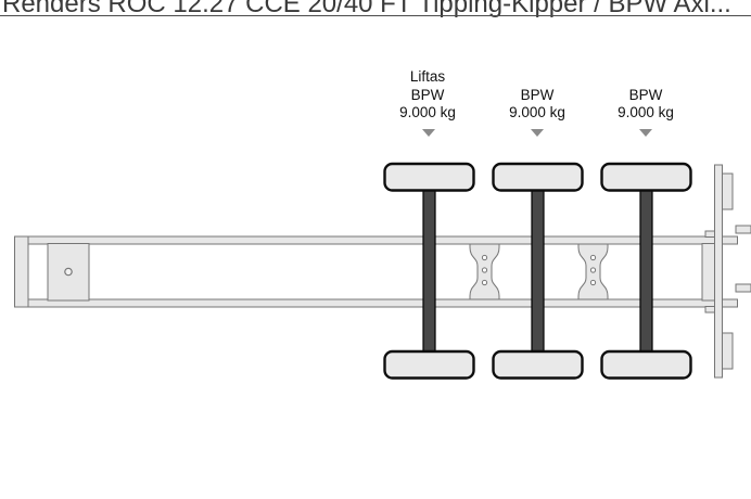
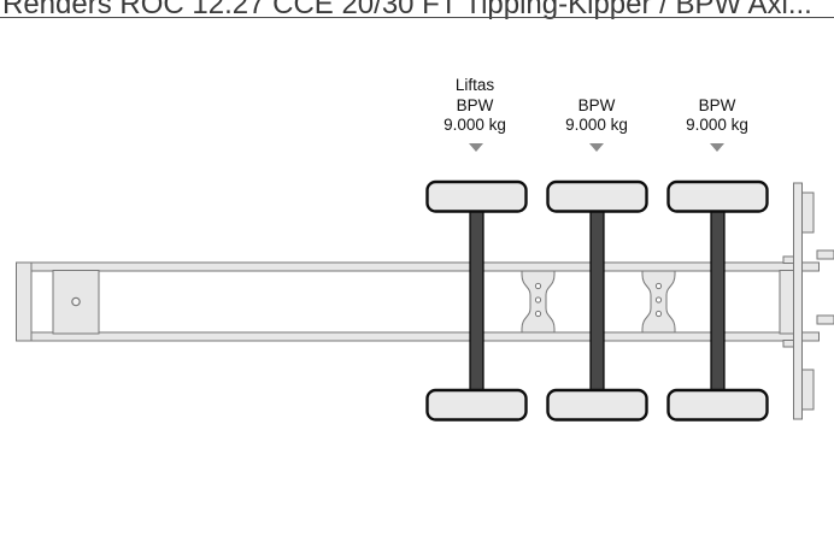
- Renders ROC 12.27 CCE 20/40 FT Tipping-Kipper / BPW Axl...
+ Renders ROC 12.27 CCE 20/30 FT Tipping-Kipper / BPW Axl...
  Liftas
  BPW
  9.000 kg
  BPW
  9.000 kg
  BPW
  9.000 kg
